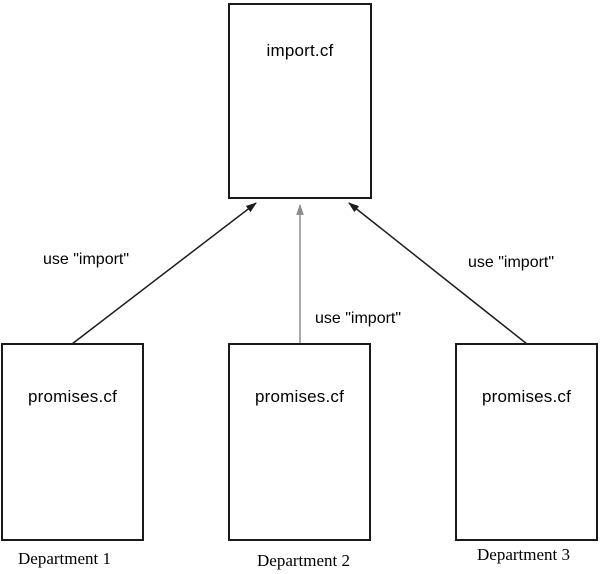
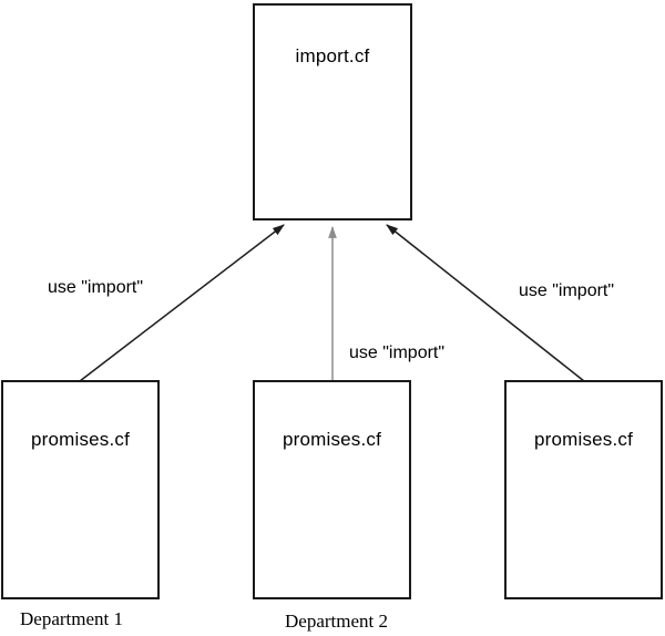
  import.cf
  promises.cf
  promises.cf
  promises.cf
  use "import"
  use "import"
  use "import"
  Department 1
  Department 2
- Department 3
